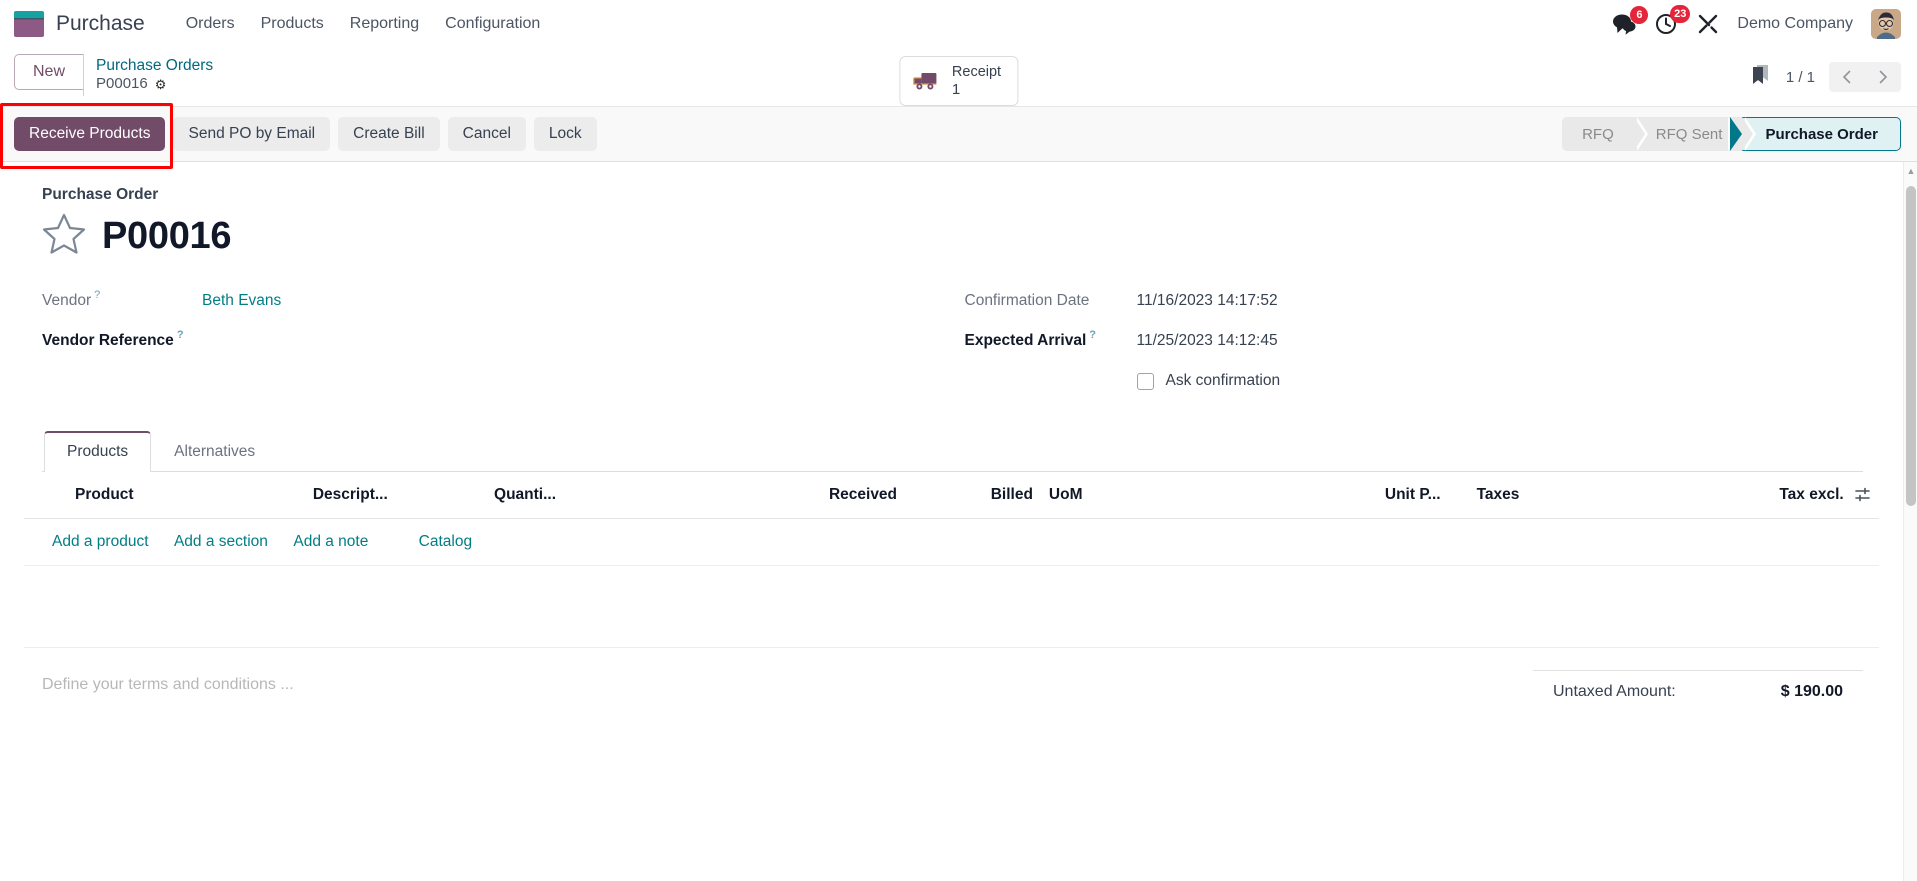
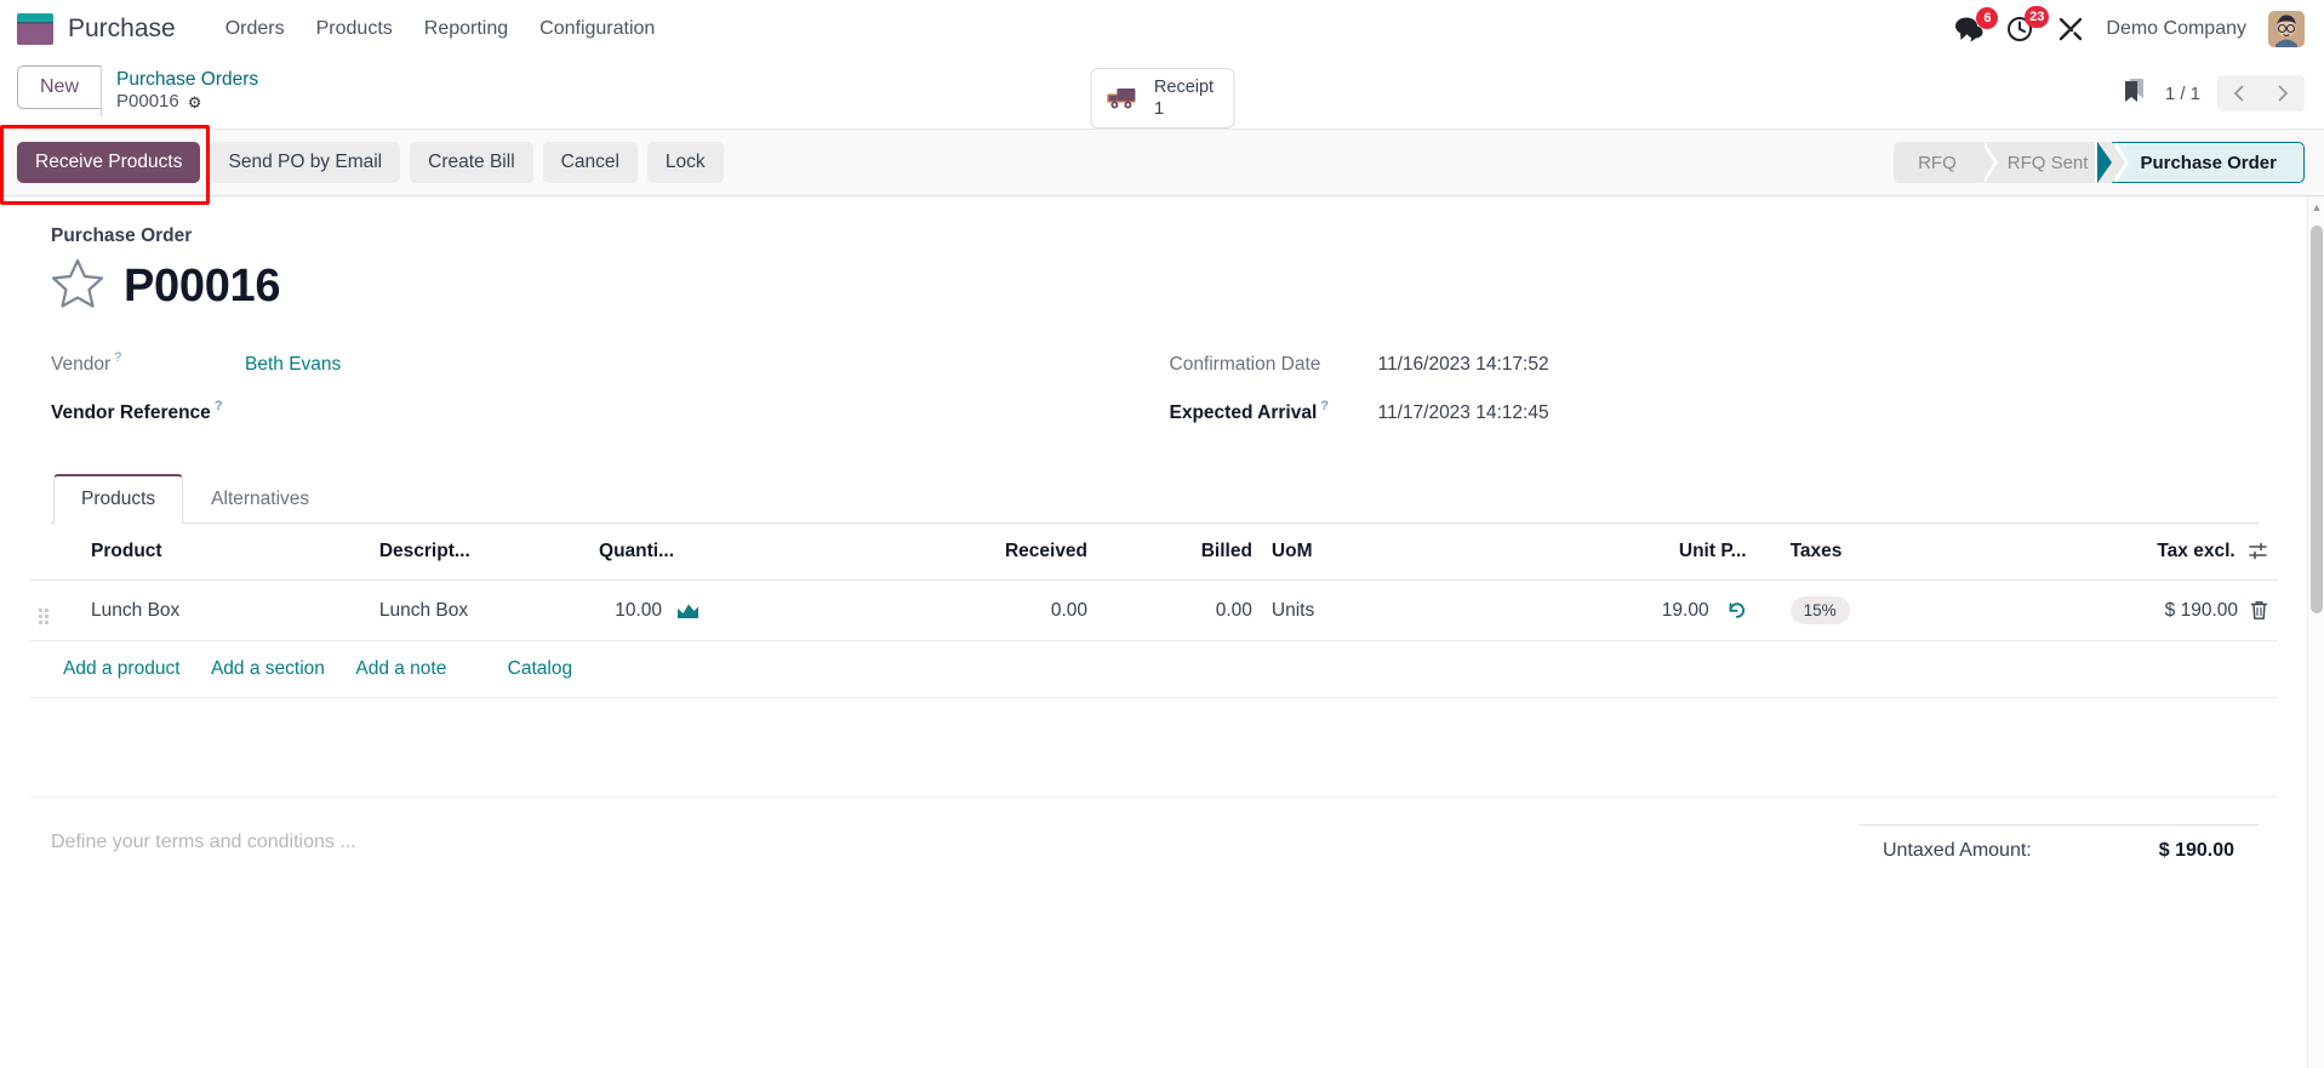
  Purchase
  Orders
  Products
  Reporting
  Configuration
  6
  23
  Demo Company
  New
  Purchase Orders
  P00016
  ⚙
  Receipt
  1
  1 / 1
  Receive Products
  Send PO by Email
  Create Bill
  Cancel
  Lock
  RFQ
  RFQ Sent
  Purchase Order
  Purchase Order
  P00016
  Vendor
  ?
  Beth Evans
  Vendor Reference
  ?
  Confirmation Date
  11/16/2023 14:17:52
  Expected Arrival
  ?
- 11/25/2023 14:12:45
+ 11/17/2023 14:12:45
- Ask confirmation
  Products
  Alternatives
  	Product	Descript...	Quanti...	Received	Billed	UoM	Unit P...	Taxes	Tax excl.
+ 	Lunch Box	Lunch Box	10.00	0.00	0.00	Units	19.00	15%	$ 190.00
  Add a product Add a section Add a note Catalog
  Define your terms and conditions ...
  Untaxed Amount:
  $ 190.00
  ▲
